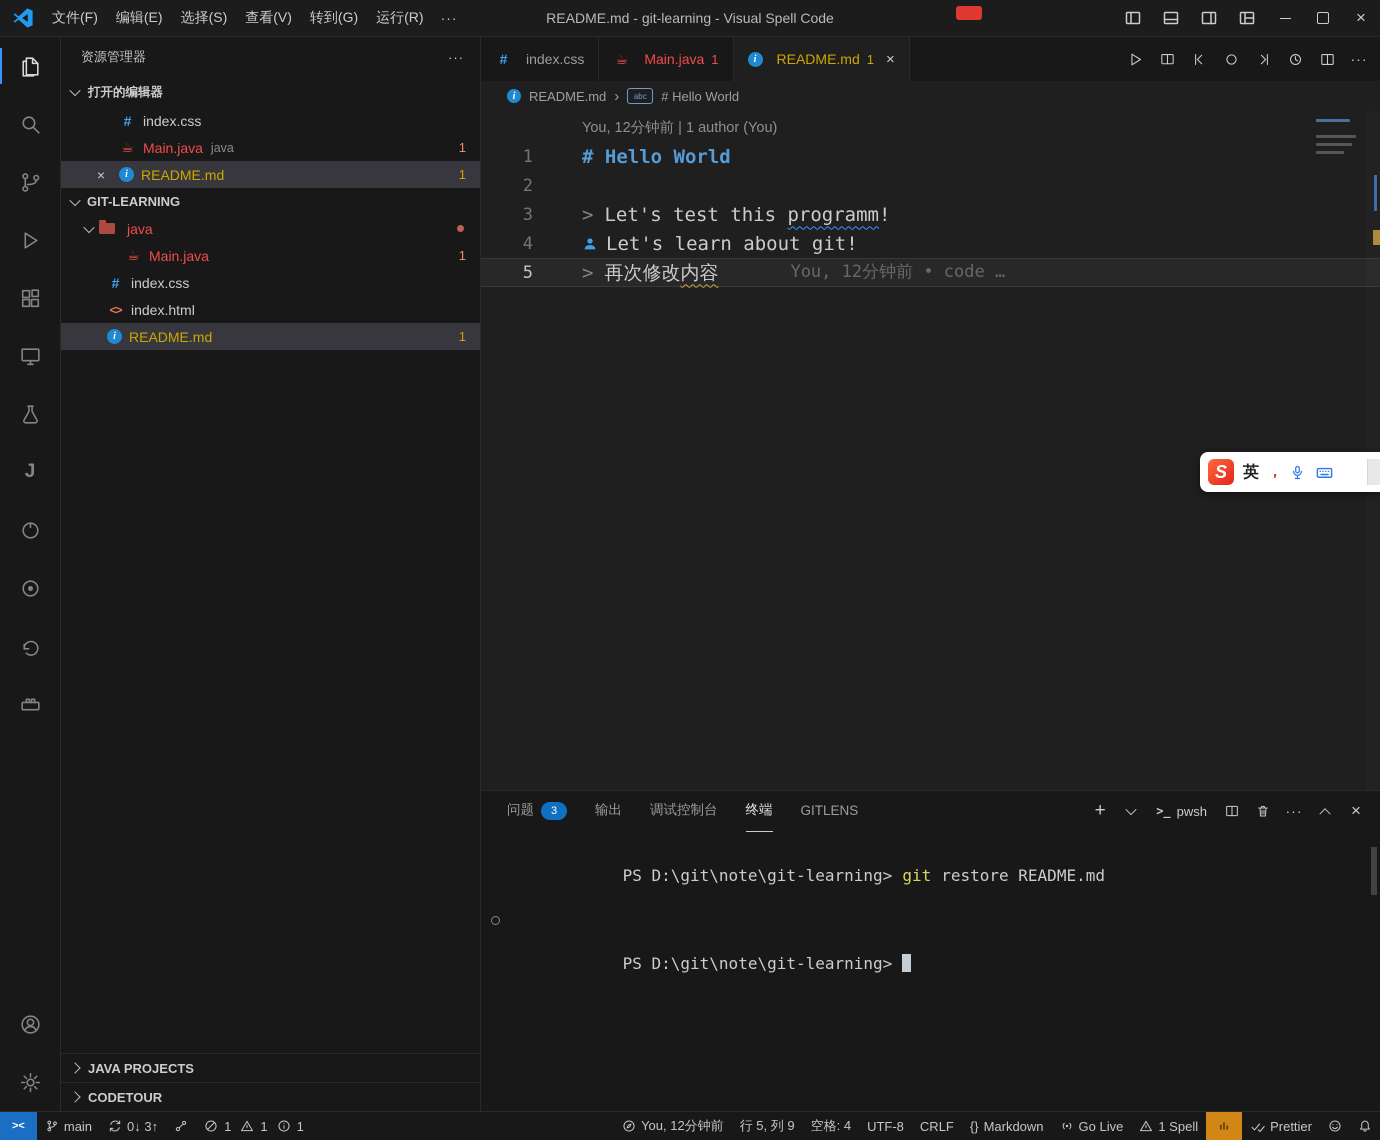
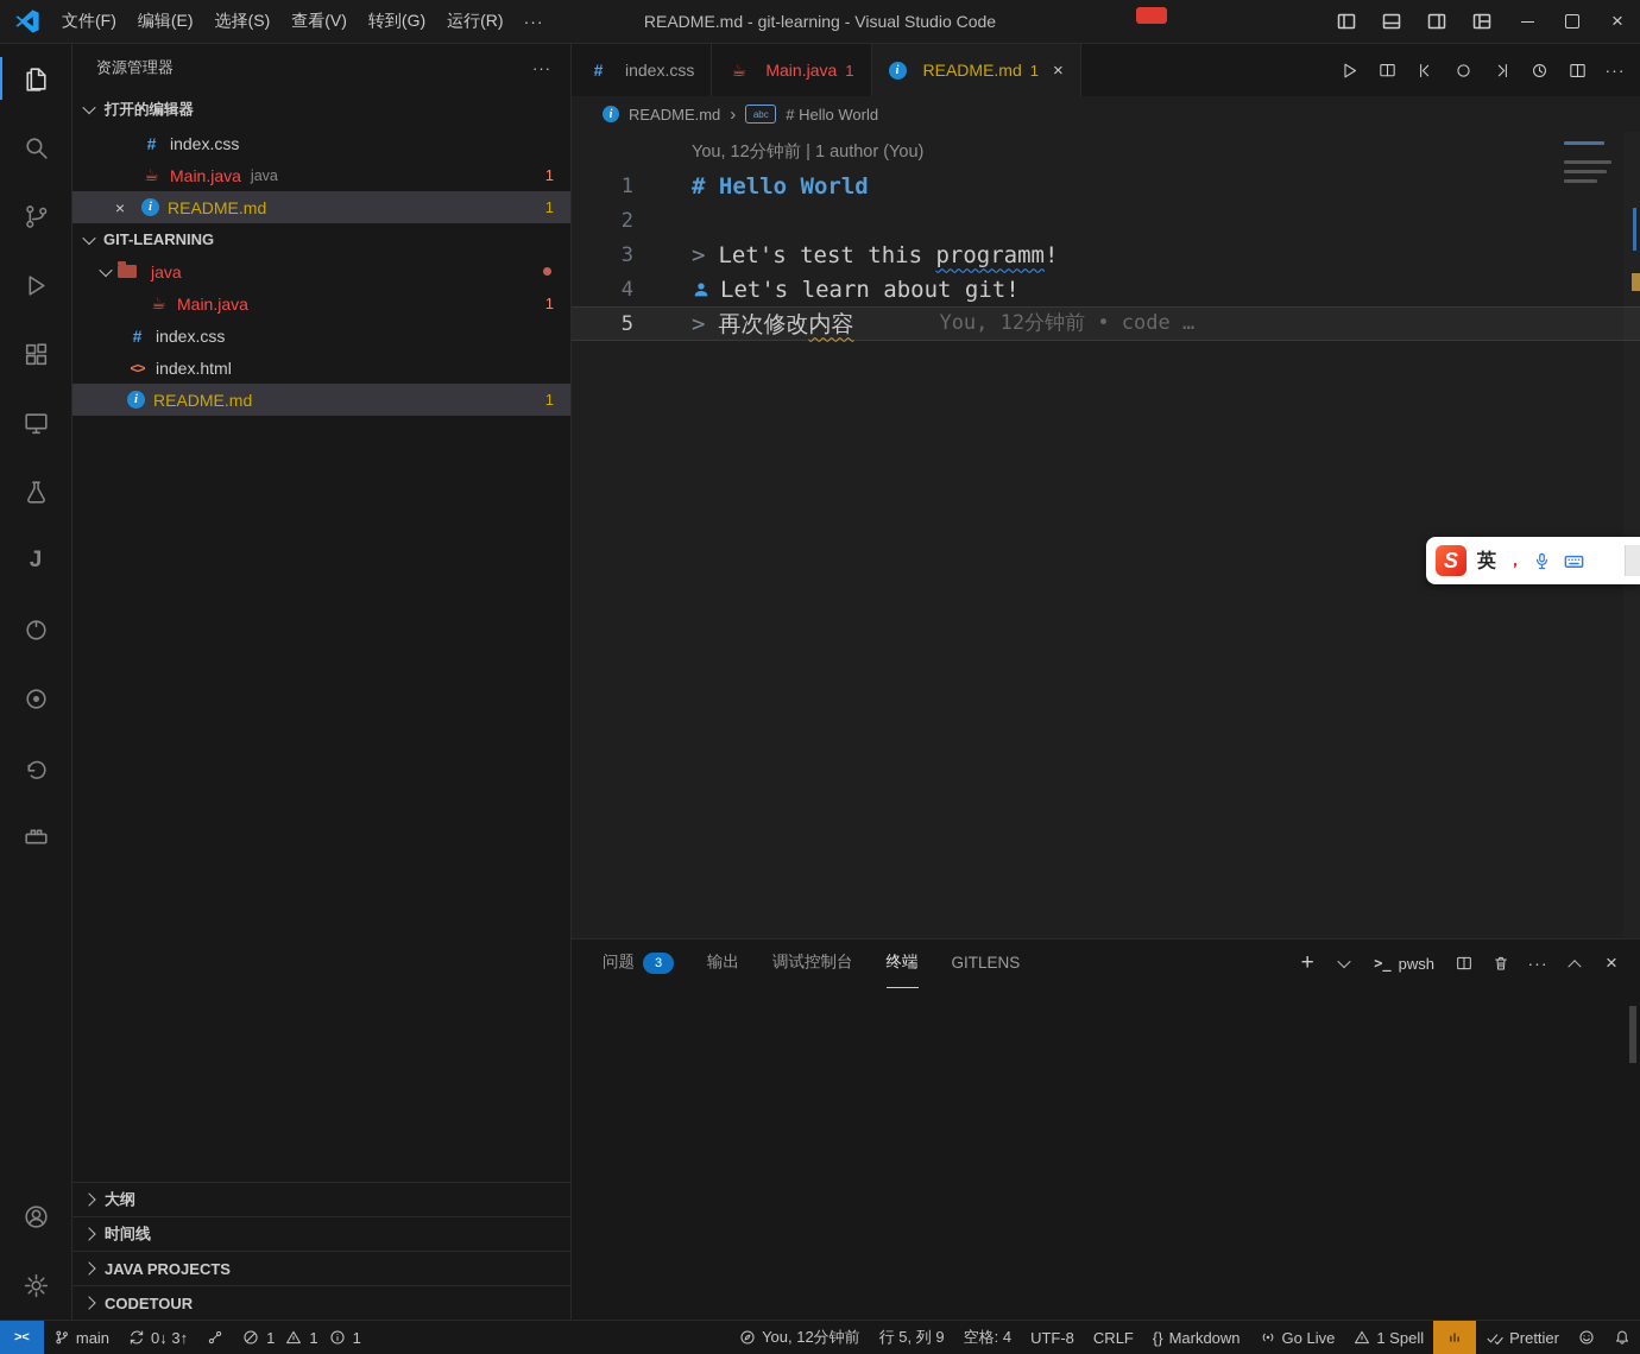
  文件(F)
  编辑(E)
  选择(S)
  查看(V)
  转到(G)
  运行(R)
  ···
- README.md - git-learning - Visual Spell Code
+ README.md - git-learning - Visual Studio Code
  ×
  J
  资源管理器
  ···
  打开的编辑器
  #
  index.css
  ☕
  Main.java
  java
  1
  ×
  README.md
  1
  GIT-LEARNING
  java
  ☕
  Main.java
  1
  #
  index.css
  <>
  index.html
  README.md
  1
+ 大纲
+ 时间线
  JAVA PROJECTS
  CODETOUR
  #
  index.css
  ☕
  Main.java
  1
  README.md
  1
  ×
  ···
  README.md
  ›
  abc
  # Hello World
  You, 12分钟前 | 1 author (You)
  1
  # Hello World
  2
  3
  >
  Let's test this
  programm
  !
  4
  Let's learn about git!
  5
  >
  再次修改
  内容
  You, 12分钟前 • code …
  问题
  3
  输出
  调试控制台
  终端
  GITLENS
  +
  >_
  pwsh
  ···
  ×
- PS D:\git\note\git-learning> git restore README.md
- PS D:\git\note\git-learning>
  ><
  main
  0↓ 3↑
  1
  1
  1
  You, 12分钟前
  行 5, 列 9
  空格: 4
  UTF-8
  CRLF
  {}
  Markdown
  Go Live
  1 Spell
  Prettier
  S
  英
  ，
